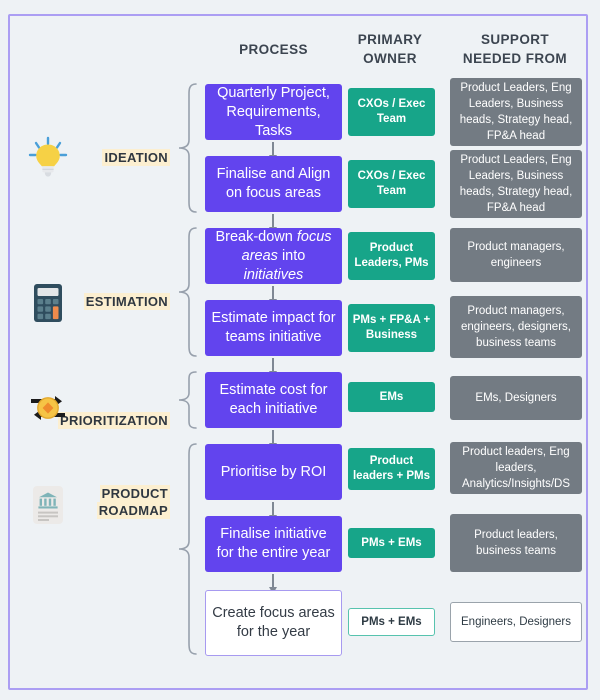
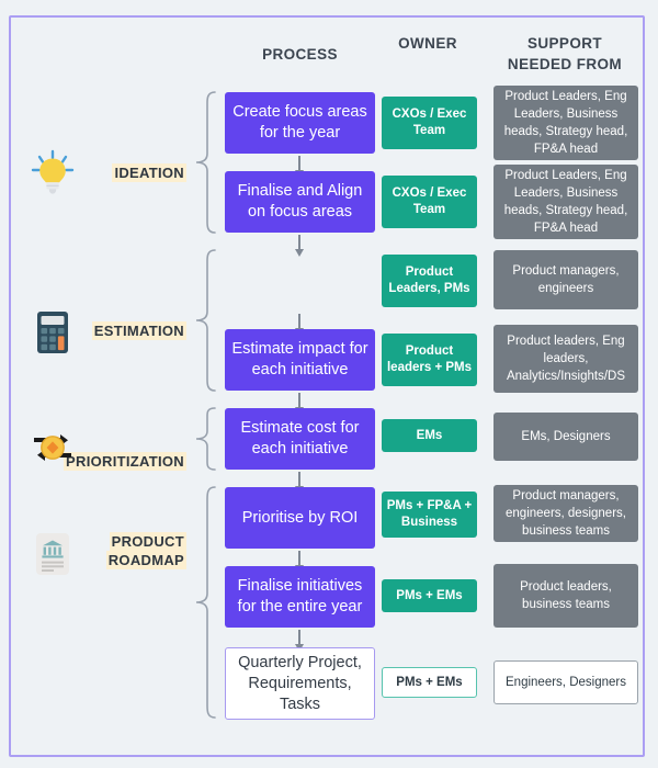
  PROCESS
- PRIMARY
  OWNER
  SUPPORT
  NEEDED FROM
- Quarterly Project, Requirements, Tasks
+ Create focus areas for the year
  CXOs / Exec Team
  Product Leaders, Eng Leaders, Business heads, Strategy head, FP&A head
  Finalise and Align on focus areas
  CXOs / Exec Team
  Product Leaders, Eng Leaders, Business heads, Strategy head, FP&A head
- Break-down focus areas into initiatives
  Product Leaders, PMs
  Product managers, engineers
- Estimate impact for teams initiative
+ Estimate impact for each initiative
- PMs + FP&A + Business
+ Product leaders + PMs
- Product managers, engineers, designers, business teams
+ Product leaders, Eng leaders, Analytics/Insights/DS
  Estimate cost for each initiative
  EMs
  EMs, Designers
  Prioritise by ROI
- Product leaders + PMs
+ PMs + FP&A + Business
- Product leaders, Eng leaders, Analytics/Insights/DS
+ Product managers, engineers, designers, business teams
- Finalise initiative for the entire year
+ Finalise initiatives for the entire year
  PMs + EMs
  Product leaders, business teams
- Create focus areas for the year
+ Quarterly Project, Requirements, Tasks
  PMs + EMs
  Engineers, Designers
  IDEATION
  ESTIMATION
  PRIORITIZATION
  PRODUCT
  ROADMAP
